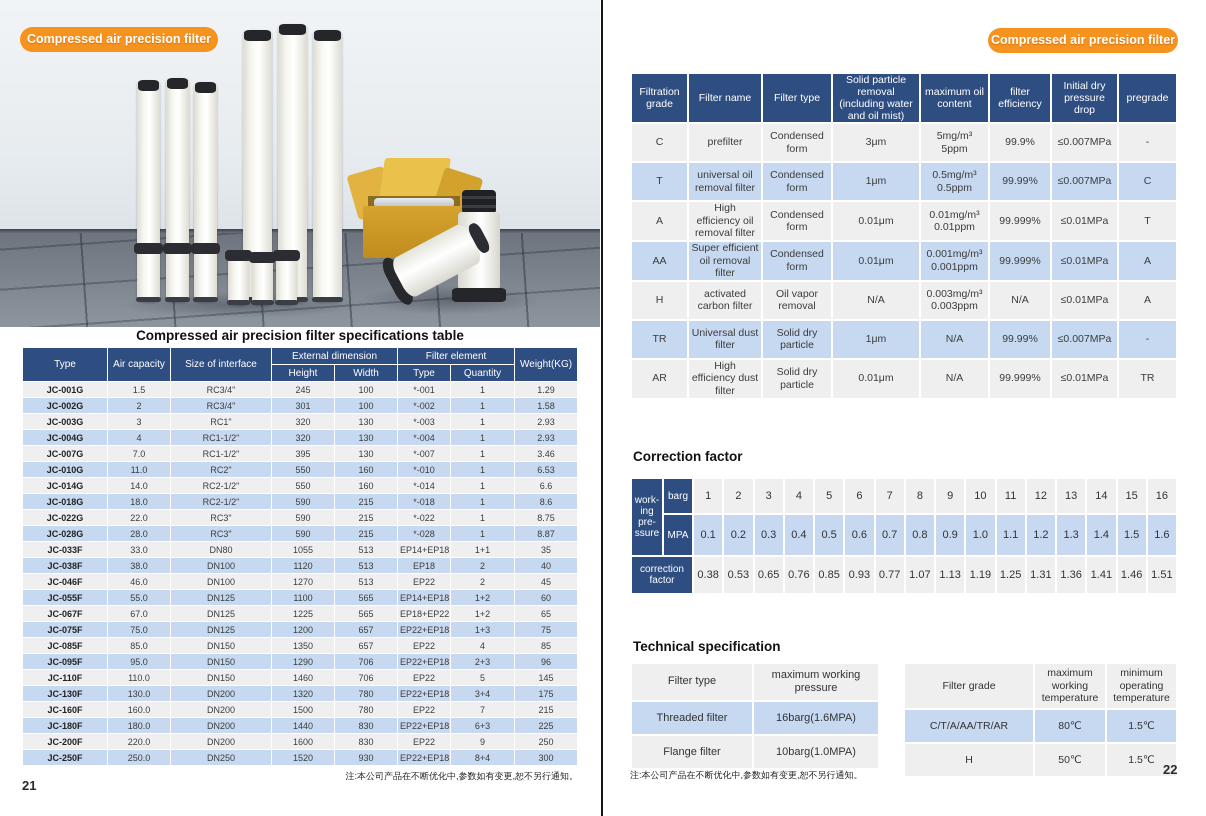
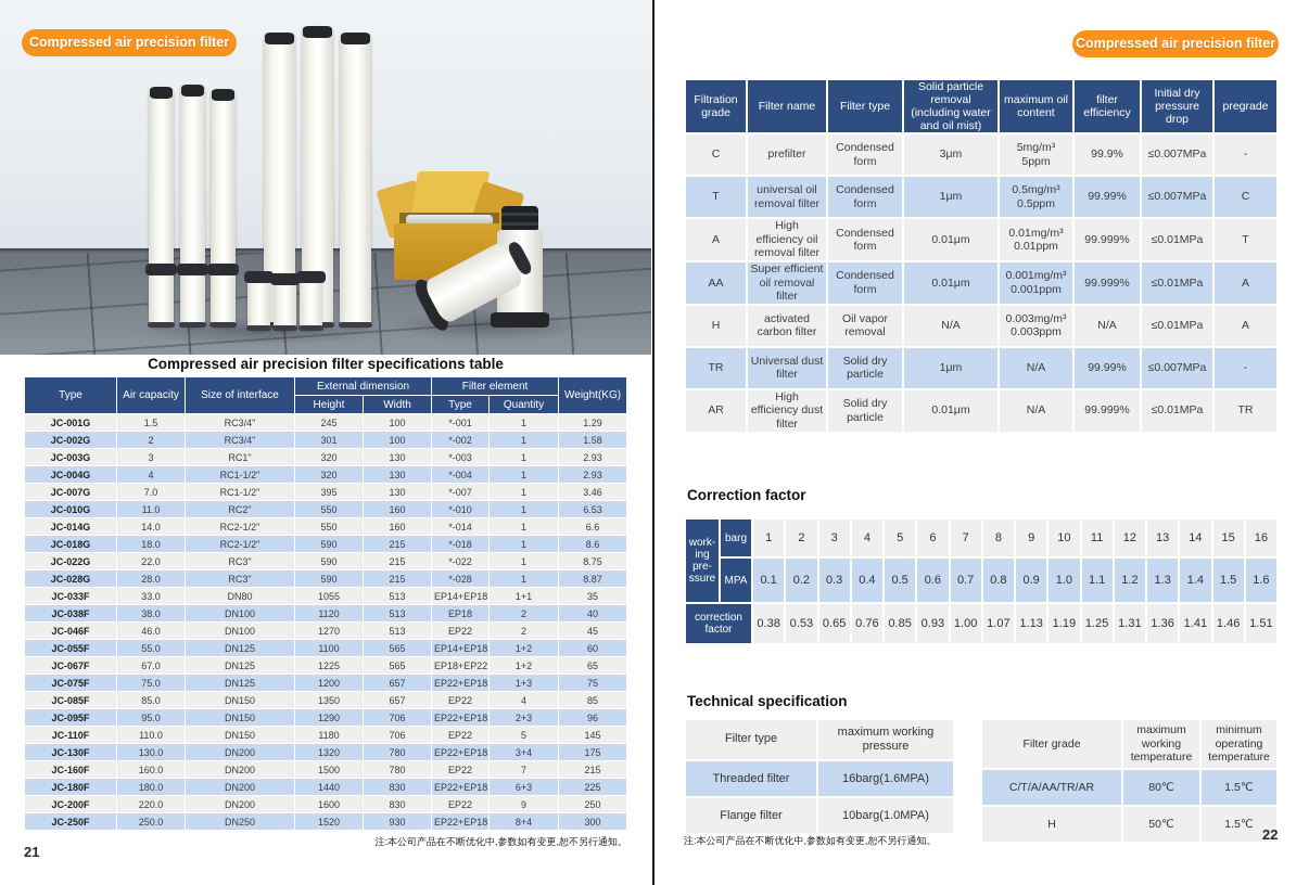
  Compressed air precision filter
  Compressed air precision filter specifications table
  Type	Air capacity	Size of interface	External dimension	Filter element	Weight(KG)
  Height	Width	Type	Quantity
  JC-001G	1.5	RC3/4"	245	100	*-001	1	1.29
  JC-002G	2	RC3/4"	301	100	*-002	1	1.58
  JC-003G	3	RC1"	320	130	*-003	1	2.93
  JC-004G	4	RC1-1/2"	320	130	*-004	1	2.93
  JC-007G	7.0	RC1-1/2"	395	130	*-007	1	3.46
  JC-010G	11.0	RC2"	550	160	*-010	1	6.53
  JC-014G	14.0	RC2-1/2"	550	160	*-014	1	6.6
  JC-018G	18.0	RC2-1/2"	590	215	*-018	1	8.6
  JC-022G	22.0	RC3"	590	215	*-022	1	8.75
  JC-028G	28.0	RC3"	590	215	*-028	1	8.87
  JC-033F	33.0	DN80	1055	513	EP14+EP18	1+1	35
  JC-038F	38.0	DN100	1120	513	EP18	2	40
  JC-046F	46.0	DN100	1270	513	EP22	2	45
  JC-055F	55.0	DN125	1100	565	EP14+EP18	1+2	60
  JC-067F	67.0	DN125	1225	565	EP18+EP22	1+2	65
  JC-075F	75.0	DN125	1200	657	EP22+EP18	1+3	75
  JC-085F	85.0	DN150	1350	657	EP22	4	85
  JC-095F	95.0	DN150	1290	706	EP22+EP18	2+3	96
- JC-110F	110.0	DN150	1460	706	EP22	5	145
+ JC-110F	110.0	DN150	1180	706	EP22	5	145
  JC-130F	130.0	DN200	1320	780	EP22+EP18	3+4	175
  JC-160F	160.0	DN200	1500	780	EP22	7	215
  JC-180F	180.0	DN200	1440	830	EP22+EP18	6+3	225
  JC-200F	220.0	DN200	1600	830	EP22	9	250
  JC-250F	250.0	DN250	1520	930	EP22+EP18	8+4	300
  注:本公司产品在不断优化中,参数如有变更,恕不另行通知。
  21
  Compressed air precision filter
  Filtration grade	Filter name	Filter type	Solid particle removal (including water and oil mist)	maximum oil content	filter efficiency	Initial dry pressure drop	pregrade
  C	prefilter	Condensed form	3μm	5mg/m³ 5ppm	99.9%	≤0.007MPa	-
  T	universal oil removal filter	Condensed form	1μm	0.5mg/m³ 0.5ppm	99.99%	≤0.007MPa	C
  A	High efficiency oil removal filter	Condensed form	0.01μm	0.01mg/m³ 0.01ppm	99.999%	≤0.01MPa	T
  AA	Super efficient oil removal filter	Condensed form	0.01μm	0.001mg/m³ 0.001ppm	99.999%	≤0.01MPa	A
  H	activated carbon filter	Oil vapor removal	N/A	0.003mg/m³ 0.003ppm	N/A	≤0.01MPa	A
  TR	Universal dust filter	Solid dry particle	1μm	N/A	99.99%	≤0.007MPa	-
  AR	High efficiency dust filter	Solid dry particle	0.01μm	N/A	99.999%	≤0.01MPa	TR
  Correction factor
  work- ing pre- ssure	barg	1	2	3	4	5	6	7	8	9	10	11	12	13	14	15	16
  MPA	0.1	0.2	0.3	0.4	0.5	0.6	0.7	0.8	0.9	1.0	1.1	1.2	1.3	1.4	1.5	1.6
- correction factor	0.38	0.53	0.65	0.76	0.85	0.93	0.77	1.07	1.13	1.19	1.25	1.31	1.36	1.41	1.46	1.51
+ correction factor	0.38	0.53	0.65	0.76	0.85	0.93	1.00	1.07	1.13	1.19	1.25	1.31	1.36	1.41	1.46	1.51
  Technical specification
  Filter type	maximum working pressure
  Threaded filter	16barg(1.6MPA)
  Flange filter	10barg(1.0MPA)
  Filter grade	maximum working temperature	minimum operating temperature
  C/T/A/AA/TR/AR	80℃	1.5℃
  H	50℃	1.5℃
  注:本公司产品在不断优化中,参数如有变更,恕不另行通知。
  22
